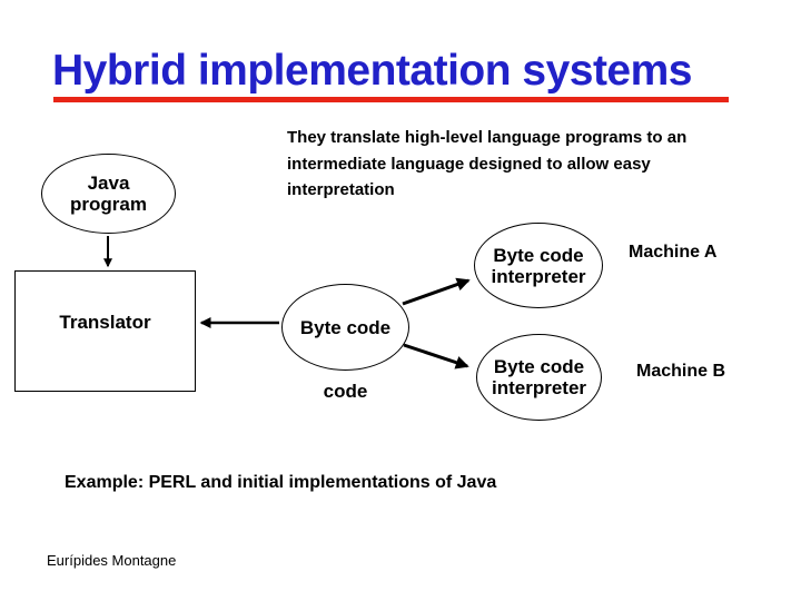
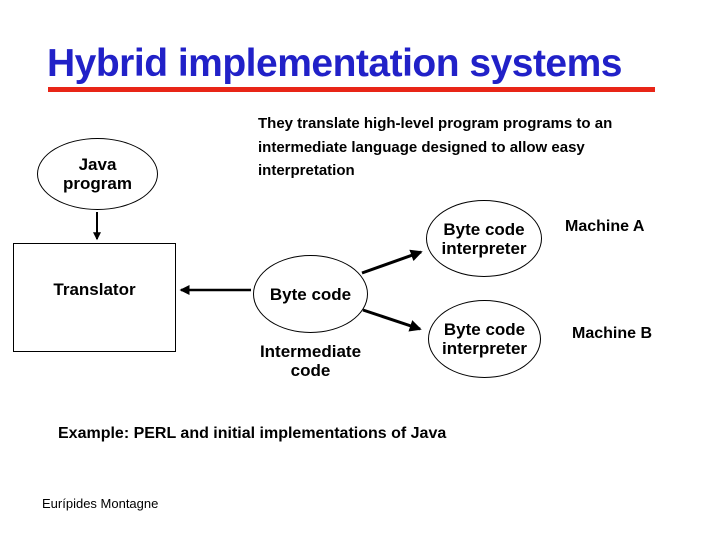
  Hybrid implementation systems
- They translate high-level language programs to an intermediate language designed to allow easy interpretation
+ They translate high-level program programs to an intermediate language designed to allow easy interpretation
  Java
  program
  Translator
  Byte code
+ Intermediate
  code
  Byte code
  interpreter
  Byte code
  interpreter
  Machine A
  Machine B
  Example: PERL and initial implementations of Java
  Eurípides Montagne
